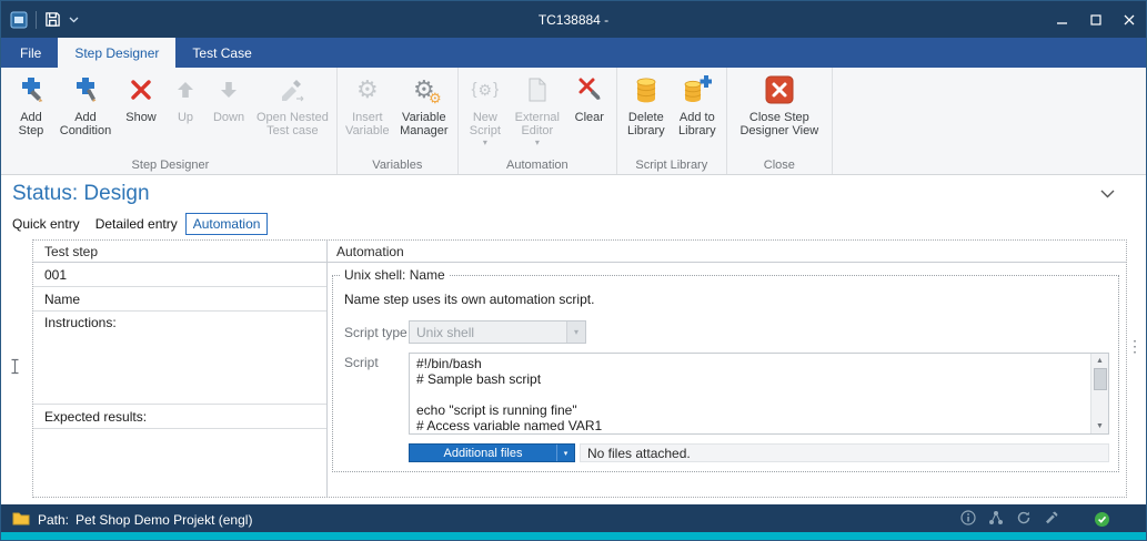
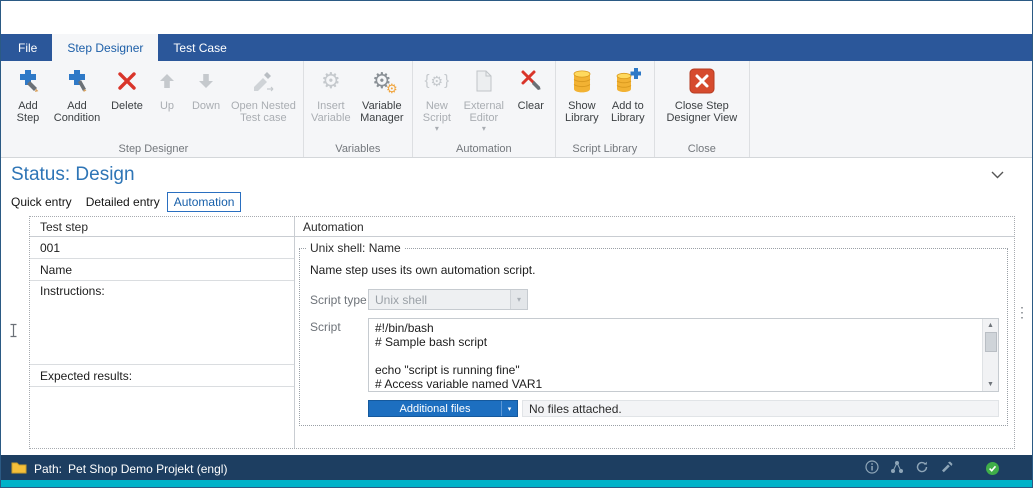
- TC138884 -
  File
  Step Designer
  Test Case
  Add
  Step
  Add
  Condition
- Show
+ Delete
  Up
  Down
  Open Nested
  Test case
  Step Designer
  ⚙
  Insert
  Variable
  ⚙
  ⚙
  Variable
  Manager
  Variables
  {
  ⚙
  }
  New
  Script
  ▾
  External
  Editor
  ▾
  Clear
  Automation
- Delete
+ Show
  Library
  Add to
  Library
  Script Library
  Close Step
  Designer View
  Close
  Status: Design
  Quick entry
  Detailed entry
  Automation
  ⋮
  Test step
  001
  Name
  Instructions:
  Expected results:
  Automation
  Unix shell: Name
  Name step uses its own automation script.
  Script type
  Unix shell
  ▾
  Script
  #!/bin/bash
  # Sample bash script
  echo "script is running fine"
  # Access variable named VAR1
  Additional files
  No files attached.
  Path:
  Pet Shop Demo Projekt (engl)
